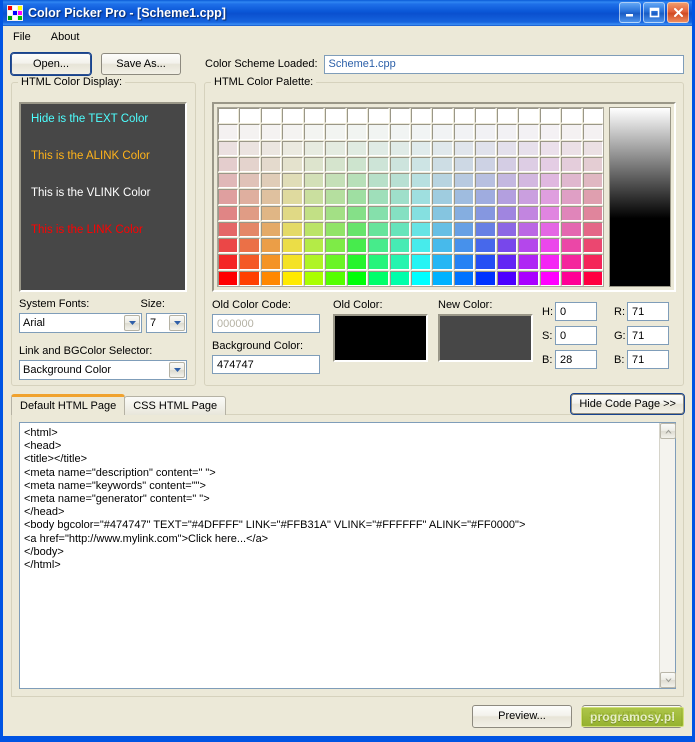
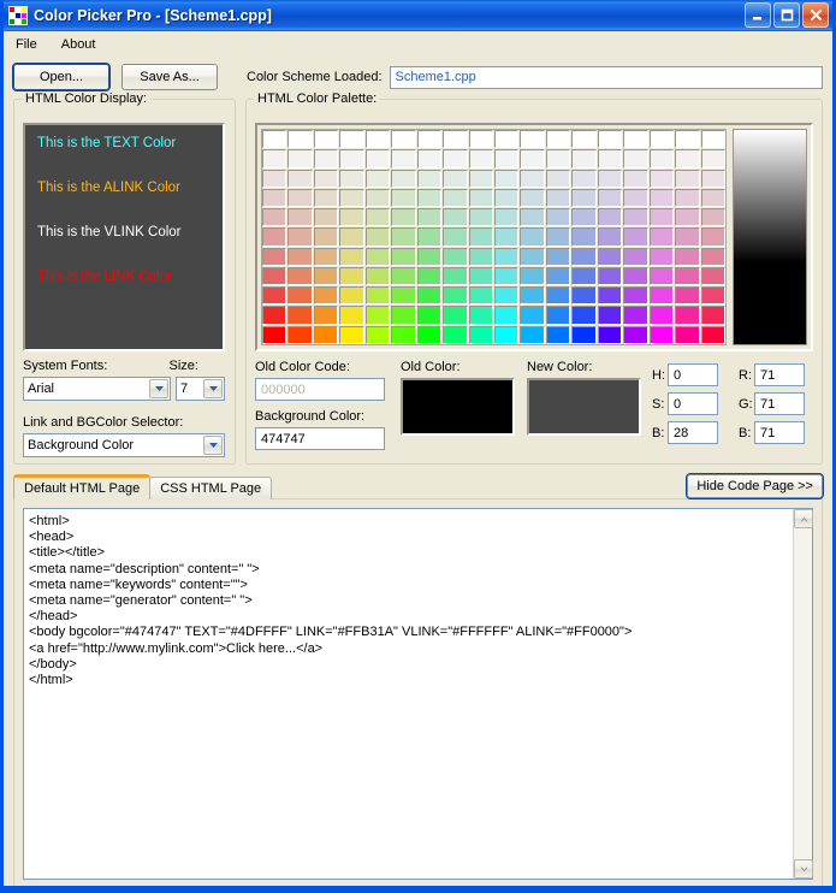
  Color Picker Pro - [Scheme1.cpp]
  File
  About
  Open...
  Save As...
  Color Scheme Loaded:
  Scheme1.cpp
  HTML Color Display:
- Hide is the TEXT Color
+ This is the TEXT Color
  This is the ALINK Color
  This is the VLINK Color
  This is the LINK Color
  System Fonts:
  Size:
  Arial
  7
  Link and BGColor Selector:
  Background Color
  HTML Color Palette:
  Old Color Code:
  000000
  Background Color:
  474747
  Old Color:
  New Color:
  H:
  0
  S:
  0
  B:
  28
  R:
  71
  G:
  71
  B:
  71
  Default HTML Page
  CSS HTML Page
  Hide Code Page >>
  <html>
  <head>
  <title></title>
  <meta name="description" content=" ">
  <meta name="keywords" content="">
  <meta name="generator" content=" ">
  </head>
  <body bgcolor="#474747" TEXT="#4DFFFF" LINK="#FFB31A" VLINK="#FFFFFF" ALINK="#FF0000">
  <a href="http://www.mylink.com">Click here...</a>
  </body>
  </html>
- Preview...
- programosy.pl
